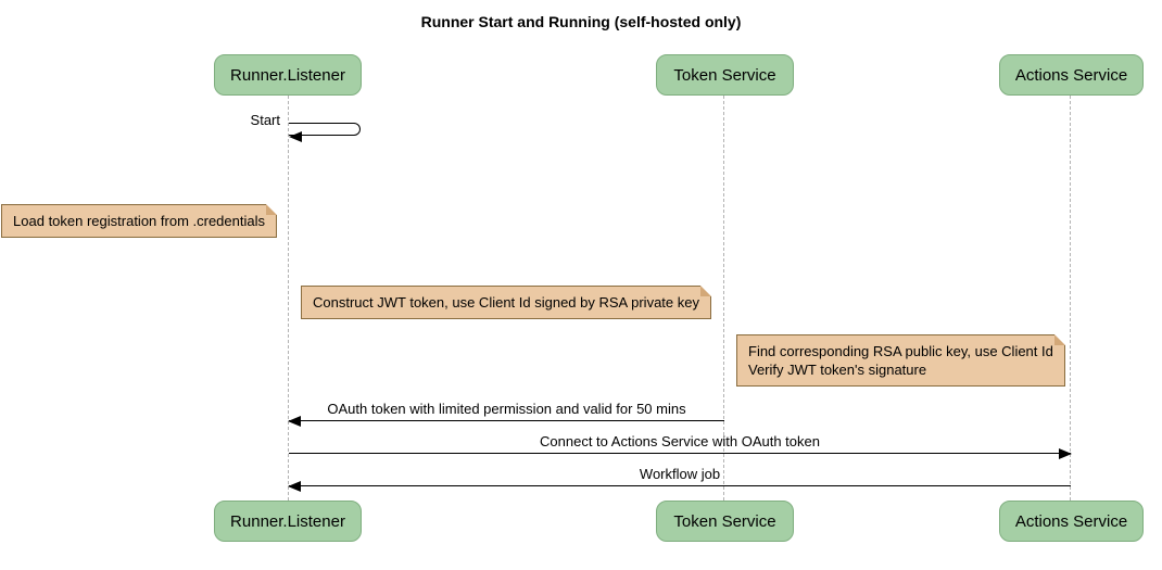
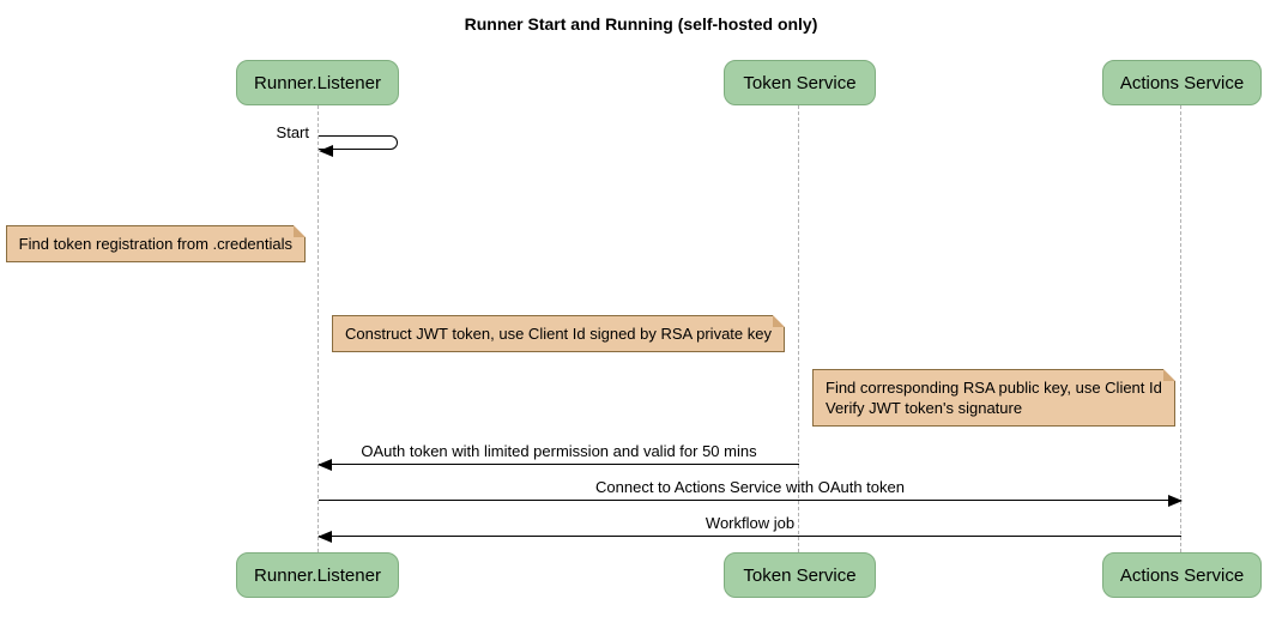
  Runner Start and Running (self-hosted only)
  Runner.Listener
  Token Service
  Actions Service
  Start
- Load token registration from .credentials
+ Find token registration from .credentials
  Construct JWT token, use Client Id signed by RSA private key
  Find corresponding RSA public key, use Client Id
  Verify JWT token's signature
  OAuth token with limited permission and valid for 50 mins
  Connect to Actions Service with OAuth token
  Workflow job
  Runner.Listener
  Token Service
  Actions Service
